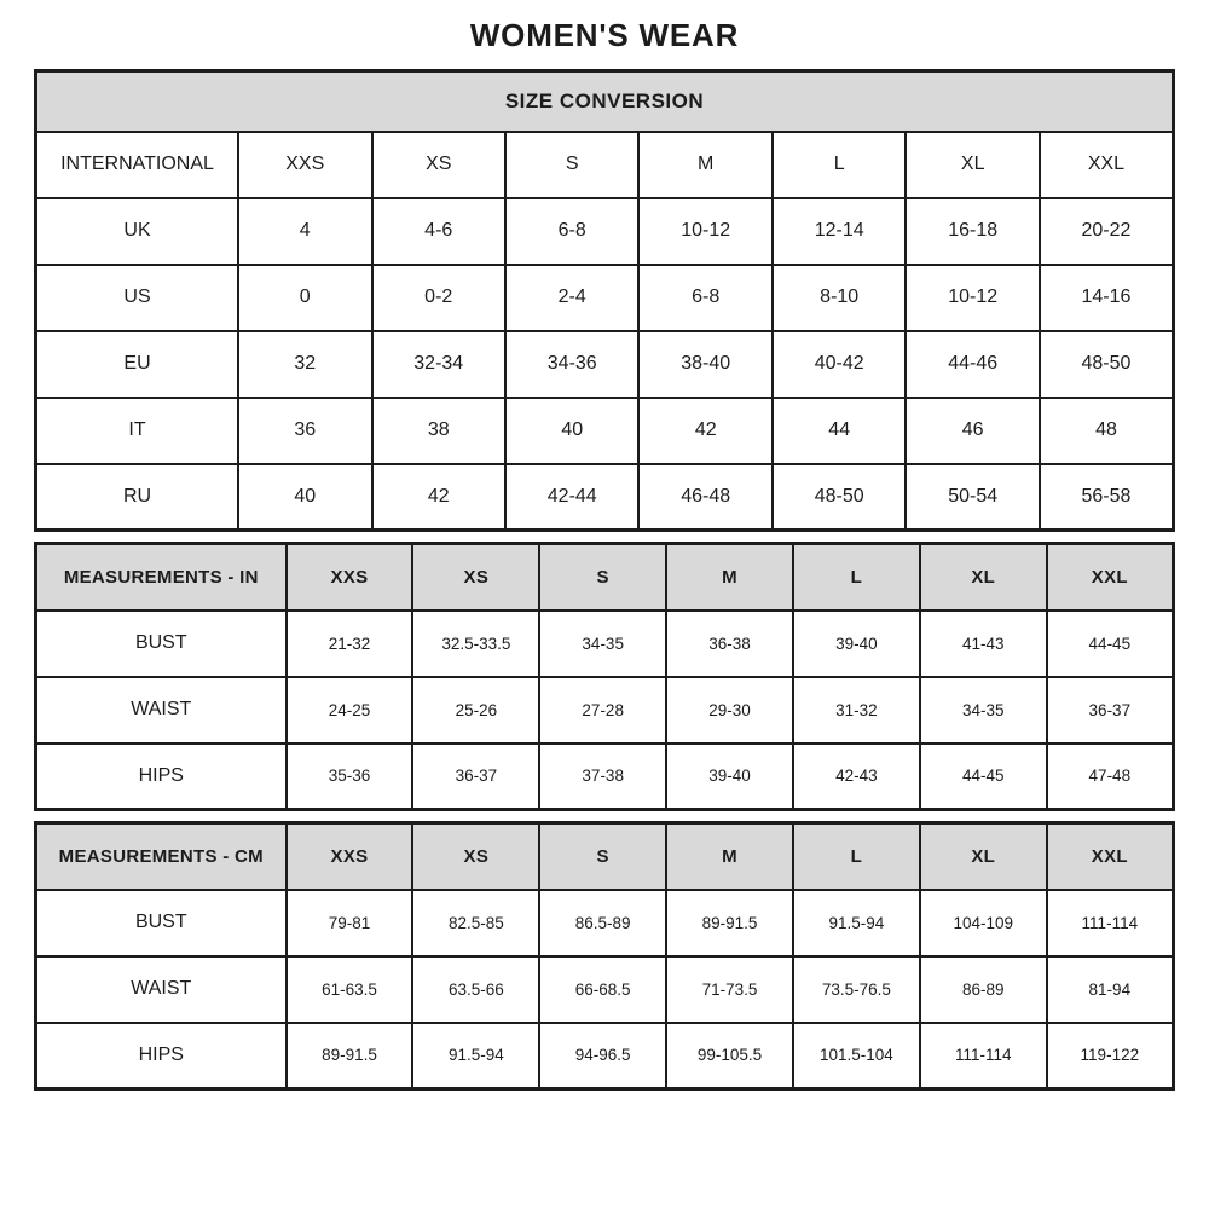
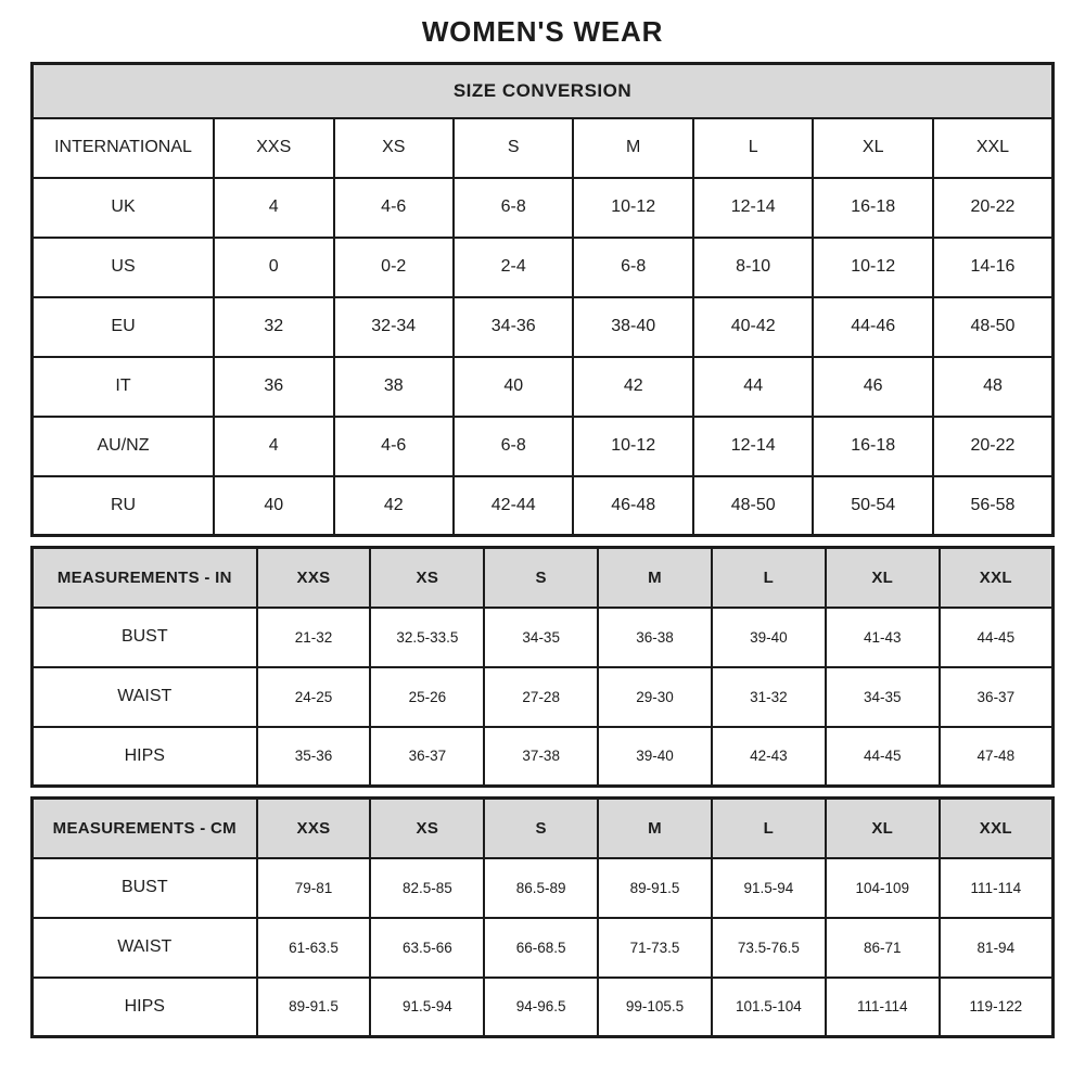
  WOMEN'S WEAR
  SIZE CONVERSION
  INTERNATIONAL	XXS	XS	S	M	L	XL	XXL
  UK	4	4-6	6-8	10-12	12-14	16-18	20-22
  US	0	0-2	2-4	6-8	8-10	10-12	14-16
  EU	32	32-34	34-36	38-40	40-42	44-46	48-50
  IT	36	38	40	42	44	46	48
+ AU/NZ	4	4-6	6-8	10-12	12-14	16-18	20-22
  RU	40	42	42-44	46-48	48-50	50-54	56-58
  MEASUREMENTS - IN	XXS	XS	S	M	L	XL	XXL
  BUST	21-32	32.5-33.5	34-35	36-38	39-40	41-43	44-45
  WAIST	24-25	25-26	27-28	29-30	31-32	34-35	36-37
  HIPS	35-36	36-37	37-38	39-40	42-43	44-45	47-48
  MEASUREMENTS - CM	XXS	XS	S	M	L	XL	XXL
  BUST	79-81	82.5-85	86.5-89	89-91.5	91.5-94	104-109	111-114
- WAIST	61-63.5	63.5-66	66-68.5	71-73.5	73.5-76.5	86-89	81-94
+ WAIST	61-63.5	63.5-66	66-68.5	71-73.5	73.5-76.5	86-71	81-94
  HIPS	89-91.5	91.5-94	94-96.5	99-105.5	101.5-104	111-114	119-122
